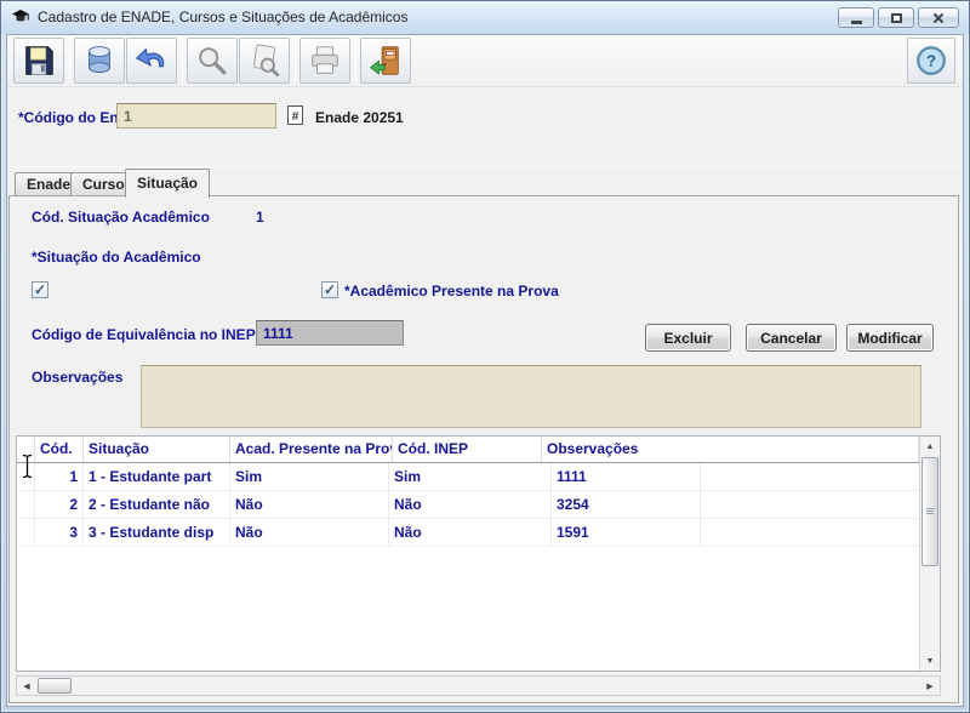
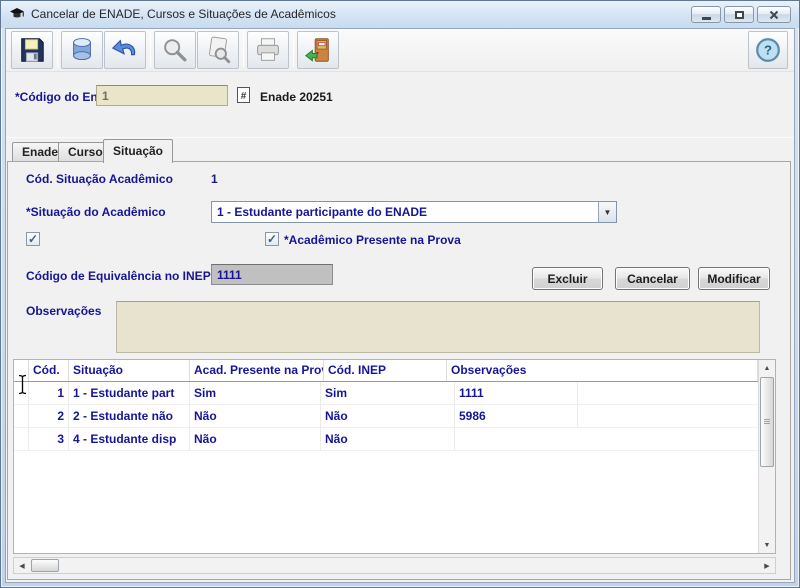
- Cadastro de ENADE, Cursos e Situações de Acadêmicos
+ Cancelar de ENADE, Cursos e Situações de Acadêmicos
  ?
  *Código do En
  1
  #
  Enade 20251
  Enade
  Curso
  Situação
  Cód. Situação Acadêmico
  1
  *Situação do Acadêmico
+ 1 - Estudante participante do ENADE
+ ▼
  ✓
  ✓
  *Acadêmico Presente na Prova
  Código de Equivalência no INEP
  1111
  Excluir
  Cancelar
  Modificar
  Observações
  Cód.
  Situação
  Acad. Presente na Pro
  Cód. INEP
  Observações
  1
  1 - Estudante part
  Sim
  Sim
  1111
  2
  2 - Estudante não
  Não
  Não
- 3254
+ 5986
  3
- 3 - Estudante disp
+ 4 - Estudante disp
  Não
  Não
- 1591
